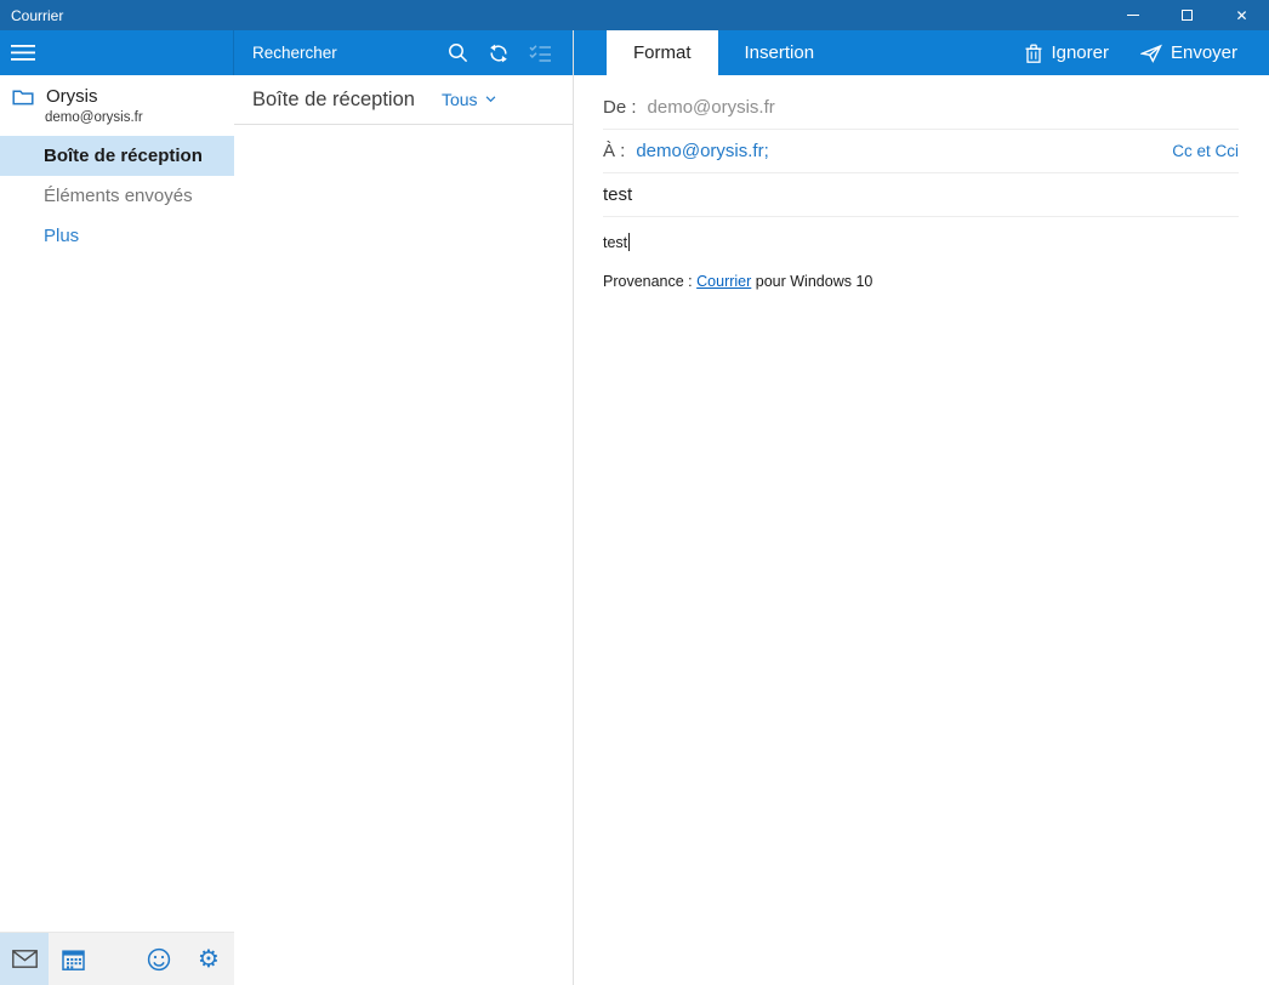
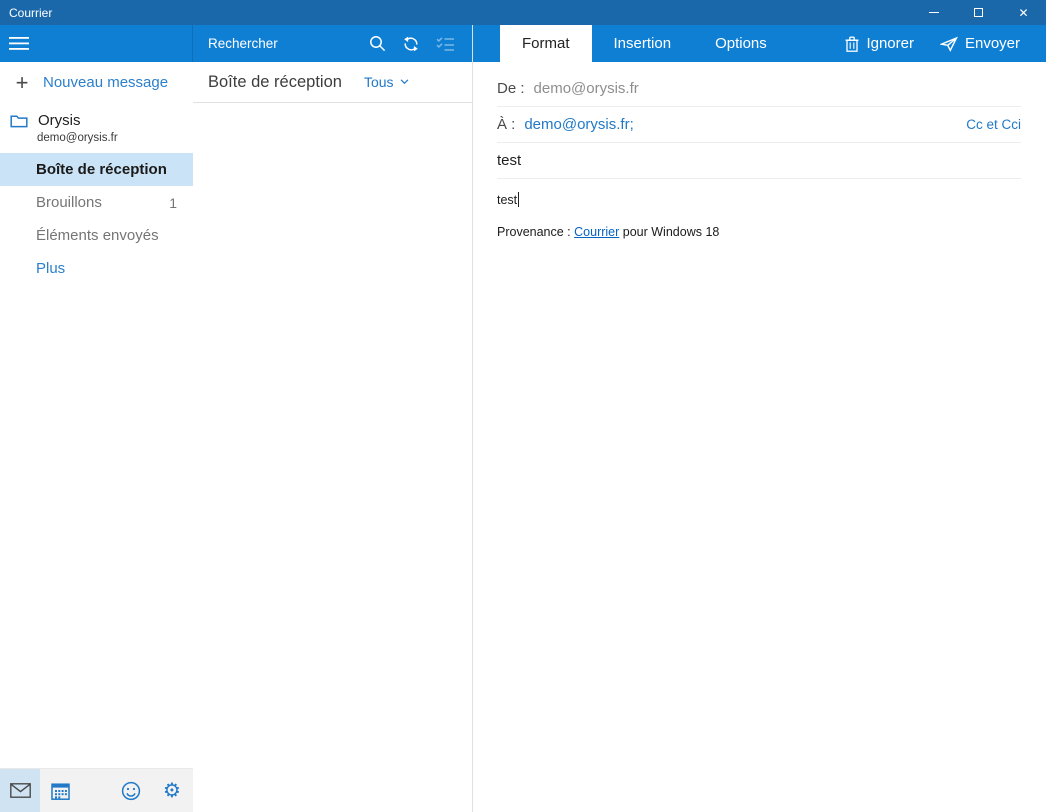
  Courrier
  ✕
+ +
+ Nouveau message
  Orysis
  demo@orysis.fr
  Boîte de réception
+ Brouillons
+ 1
  Éléments envoyés
  Plus
  ⚙
  Rechercher
  Boîte de réception
  Tous
  Format
  Insertion
+ Options
  Ignorer
  Envoyer
  De :
  demo@orysis.fr
  À :
  demo@orysis.fr;
  Cc et Cci
  test
  test
- Provenance : Courrier pour Windows 10
+ Provenance : Courrier pour Windows 18
